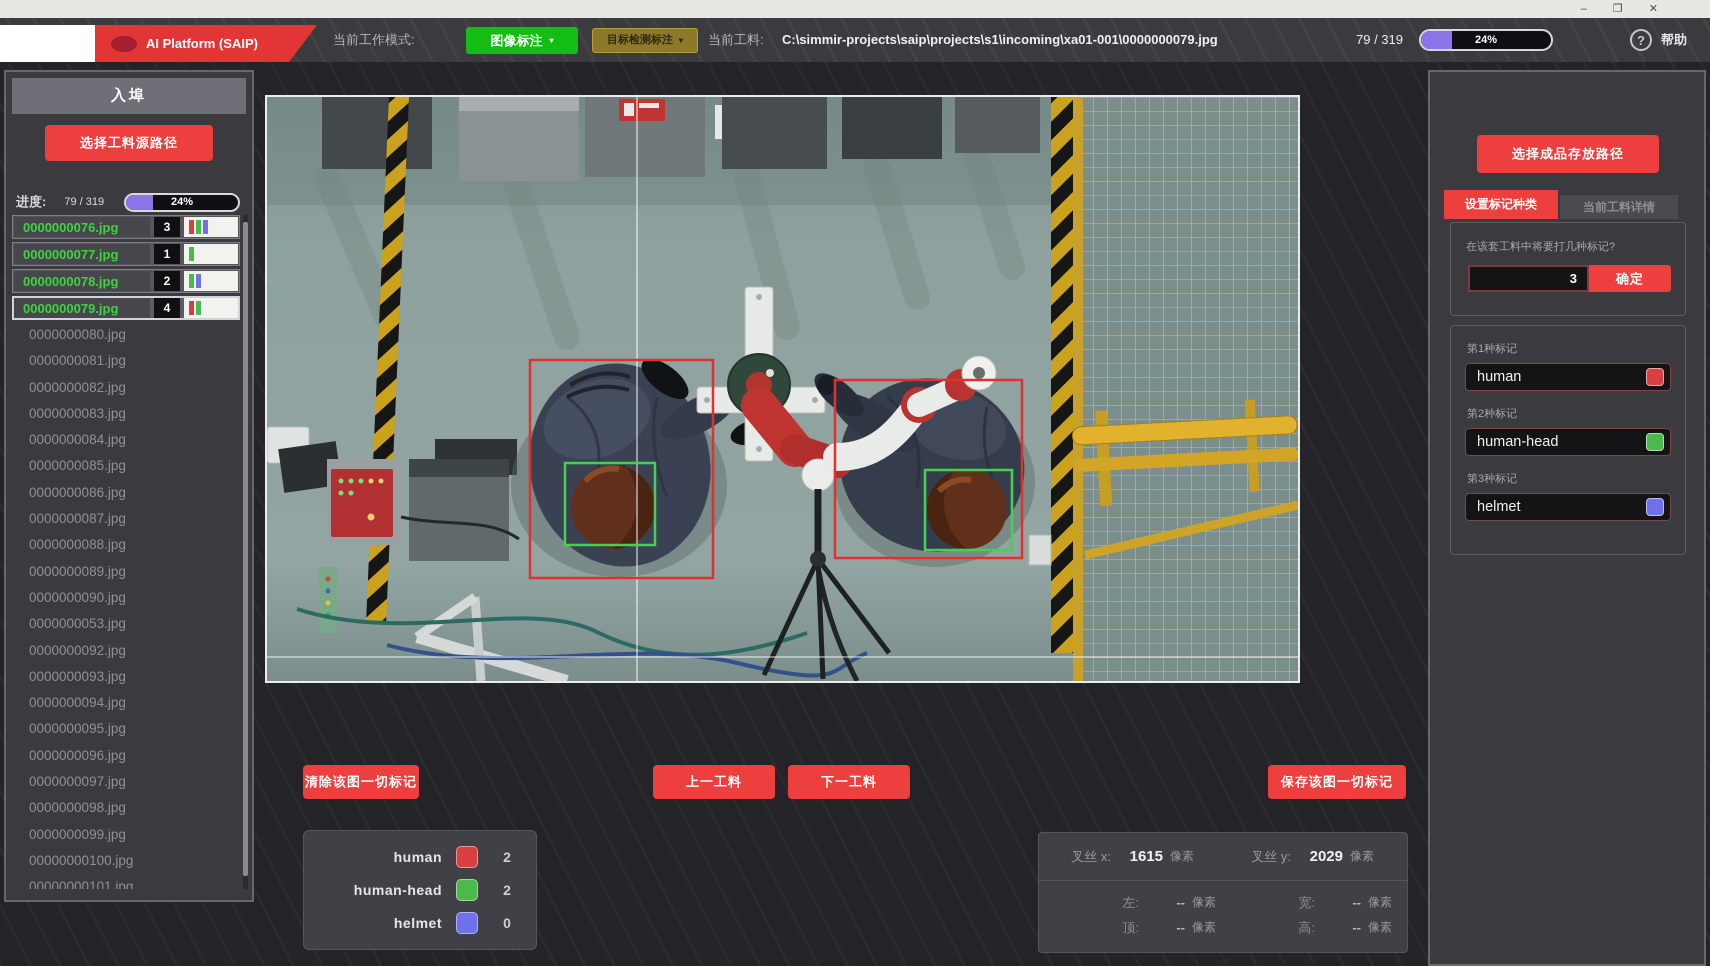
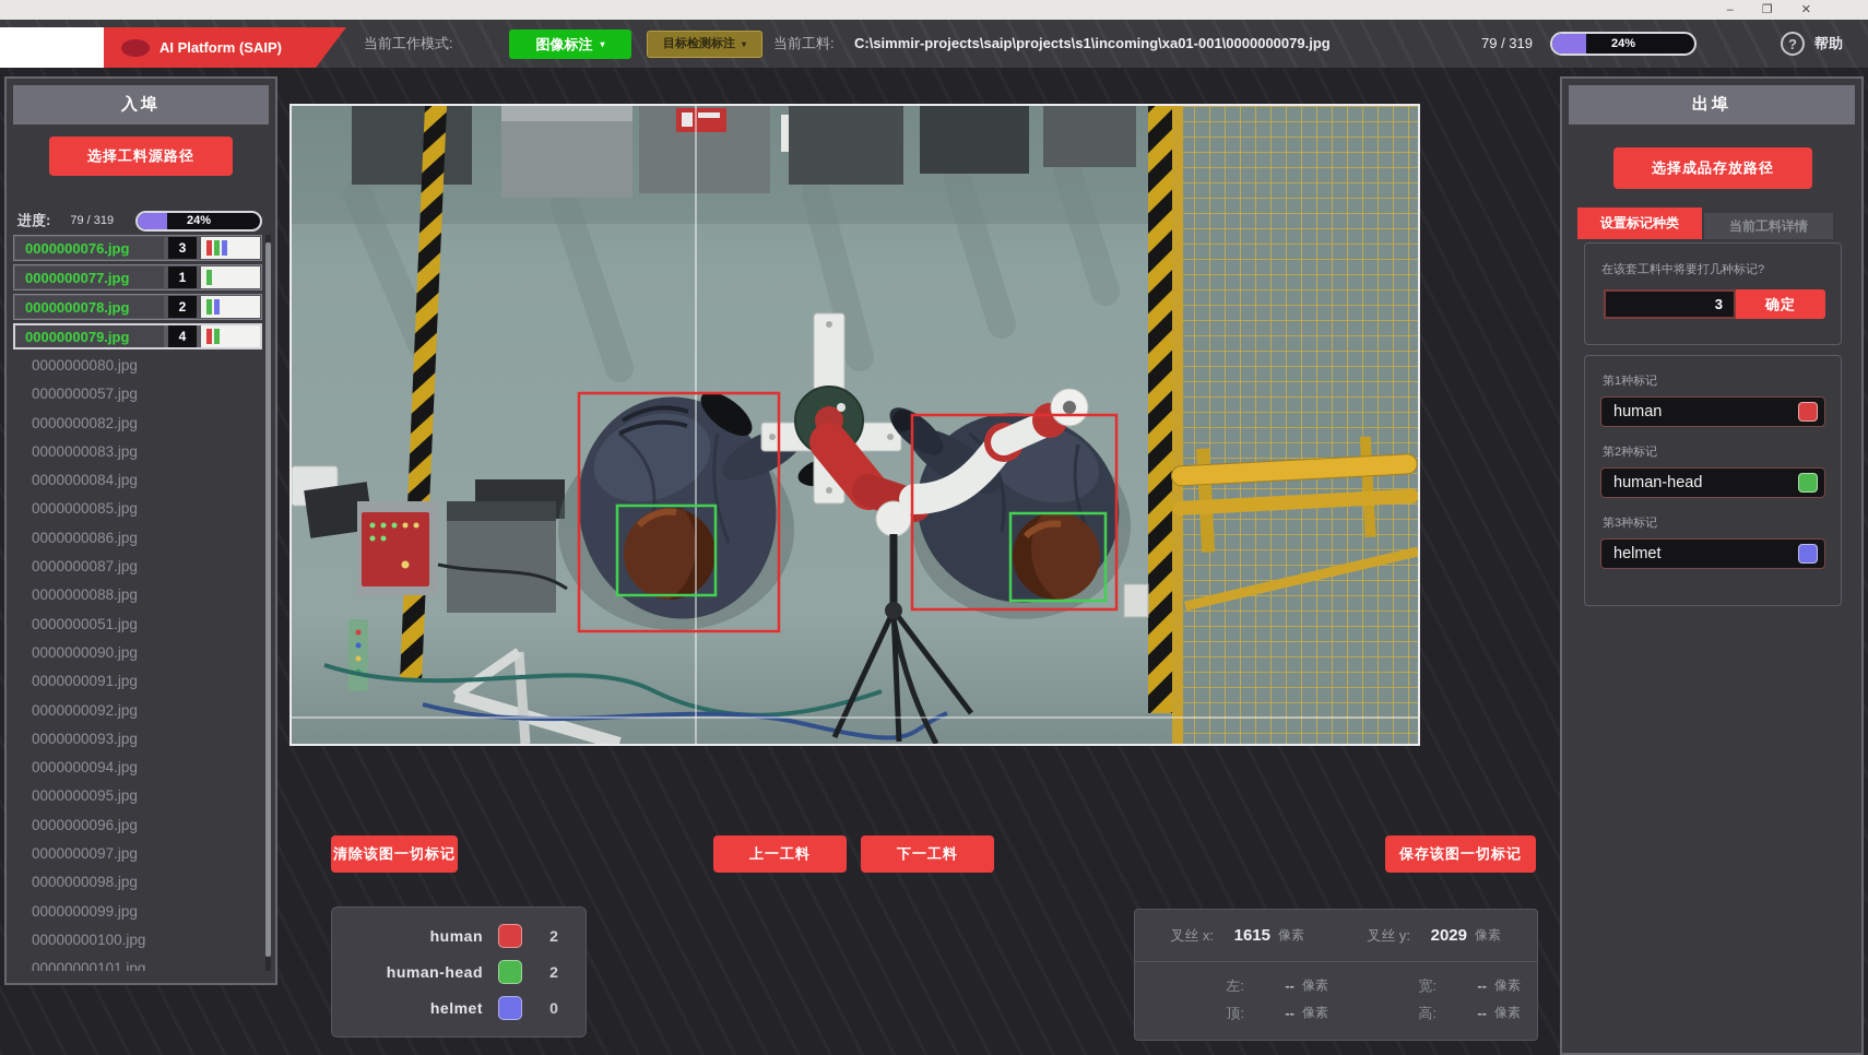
  –
  ❐
  ✕
  AI Platform (SAIP)
  当前工作模式:
  图像标注
  ▾
  目标检测标注
  ▾
  当前工料:
  C:\simmir-projects\saip\projects\s1\incoming\xa01-001\0000000079.jpg
  79 / 319
  24%
  ?
  帮助
  入埠
  选择工料源路径
  进度:
  79 / 319
  24%
  0000000076.jpg
  3
  0000000077.jpg
  1
  0000000078.jpg
  2
  0000000079.jpg
  4
  0000000080.jpg
- 0000000081.jpg
+ 0000000057.jpg
  0000000082.jpg
  0000000083.jpg
  0000000084.jpg
  0000000085.jpg
  0000000086.jpg
  0000000087.jpg
  0000000088.jpg
- 0000000089.jpg
+ 0000000051.jpg
  0000000090.jpg
- 0000000053.jpg
+ 0000000091.jpg
  0000000092.jpg
  0000000093.jpg
  0000000094.jpg
  0000000095.jpg
  0000000096.jpg
  0000000097.jpg
  0000000098.jpg
  0000000099.jpg
  00000000100.jpg
  00000000101.jpg
  清除该图一切标记
  上一工料
  下一工料
  保存该图一切标记
  human
  2
  human-head
  2
  helmet
  0
  叉丝 x:
  1615
  像素
  叉丝 y:
  2029
  像素
  左:
  --
  像素
  宽:
  --
  像素
  顶:
  --
  像素
  高:
  --
  像素
+ 出埠
  选择成品存放路径
  设置标记种类
  当前工料详情
  在该套工料中将要打几种标记?
  3
  确定
  第1种标记
  human
  第2种标记
  human-head
  第3种标记
  helmet
